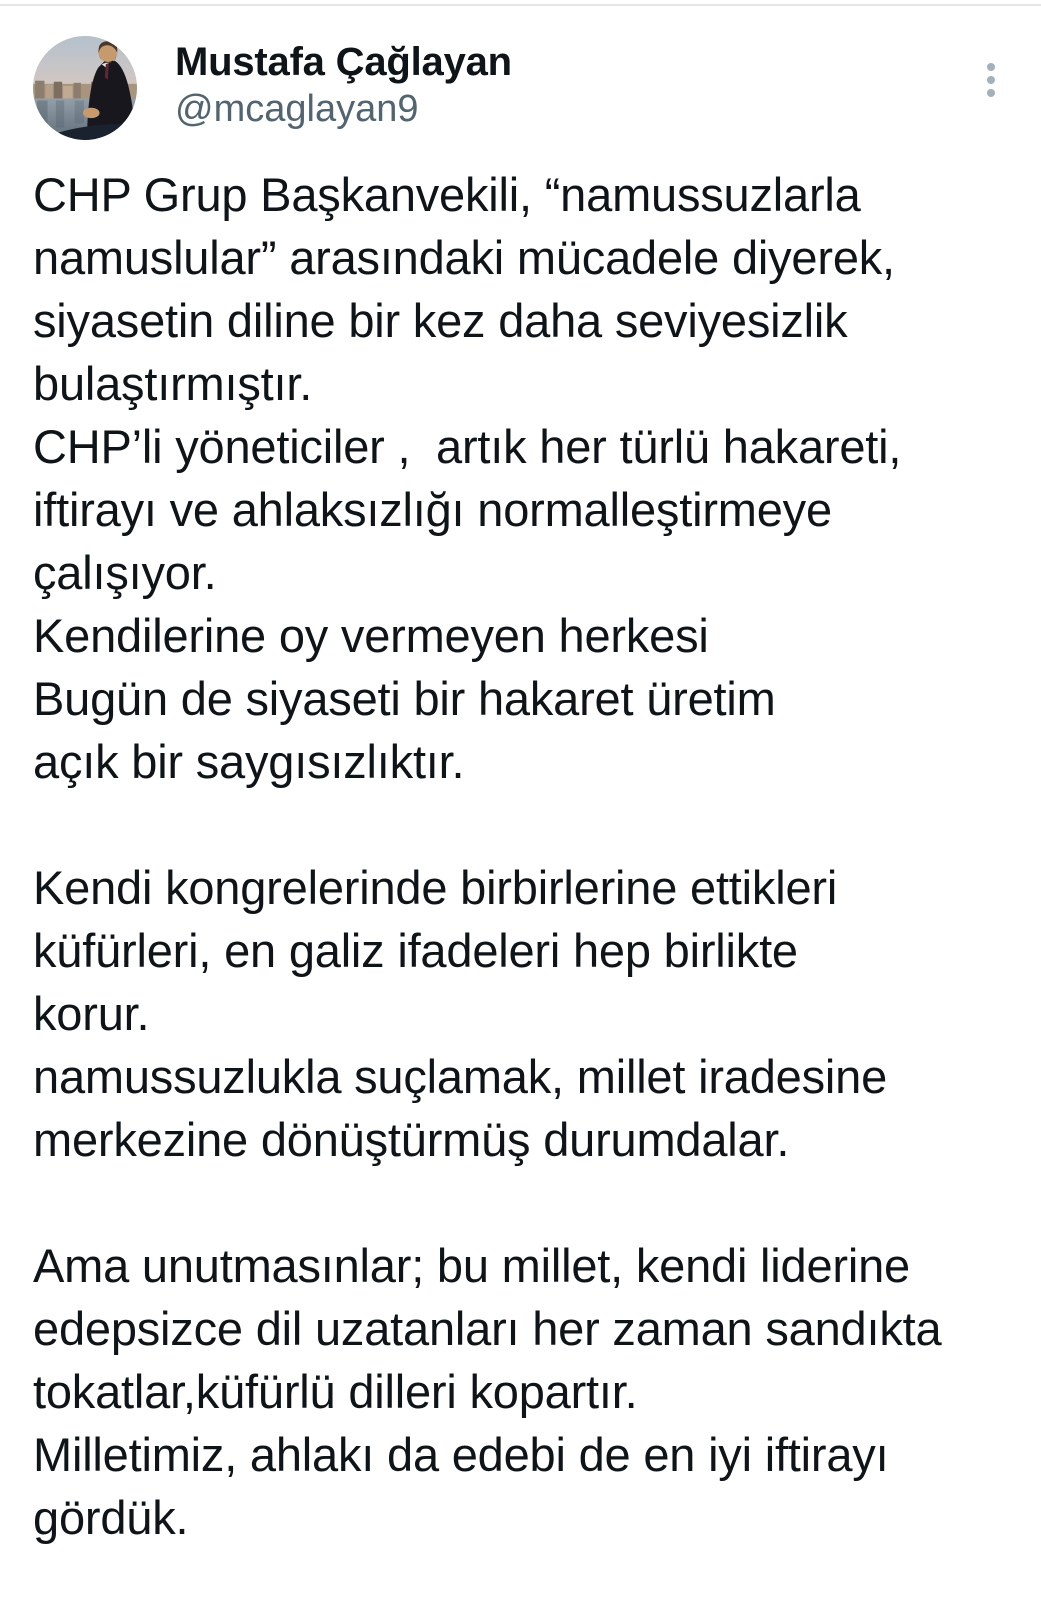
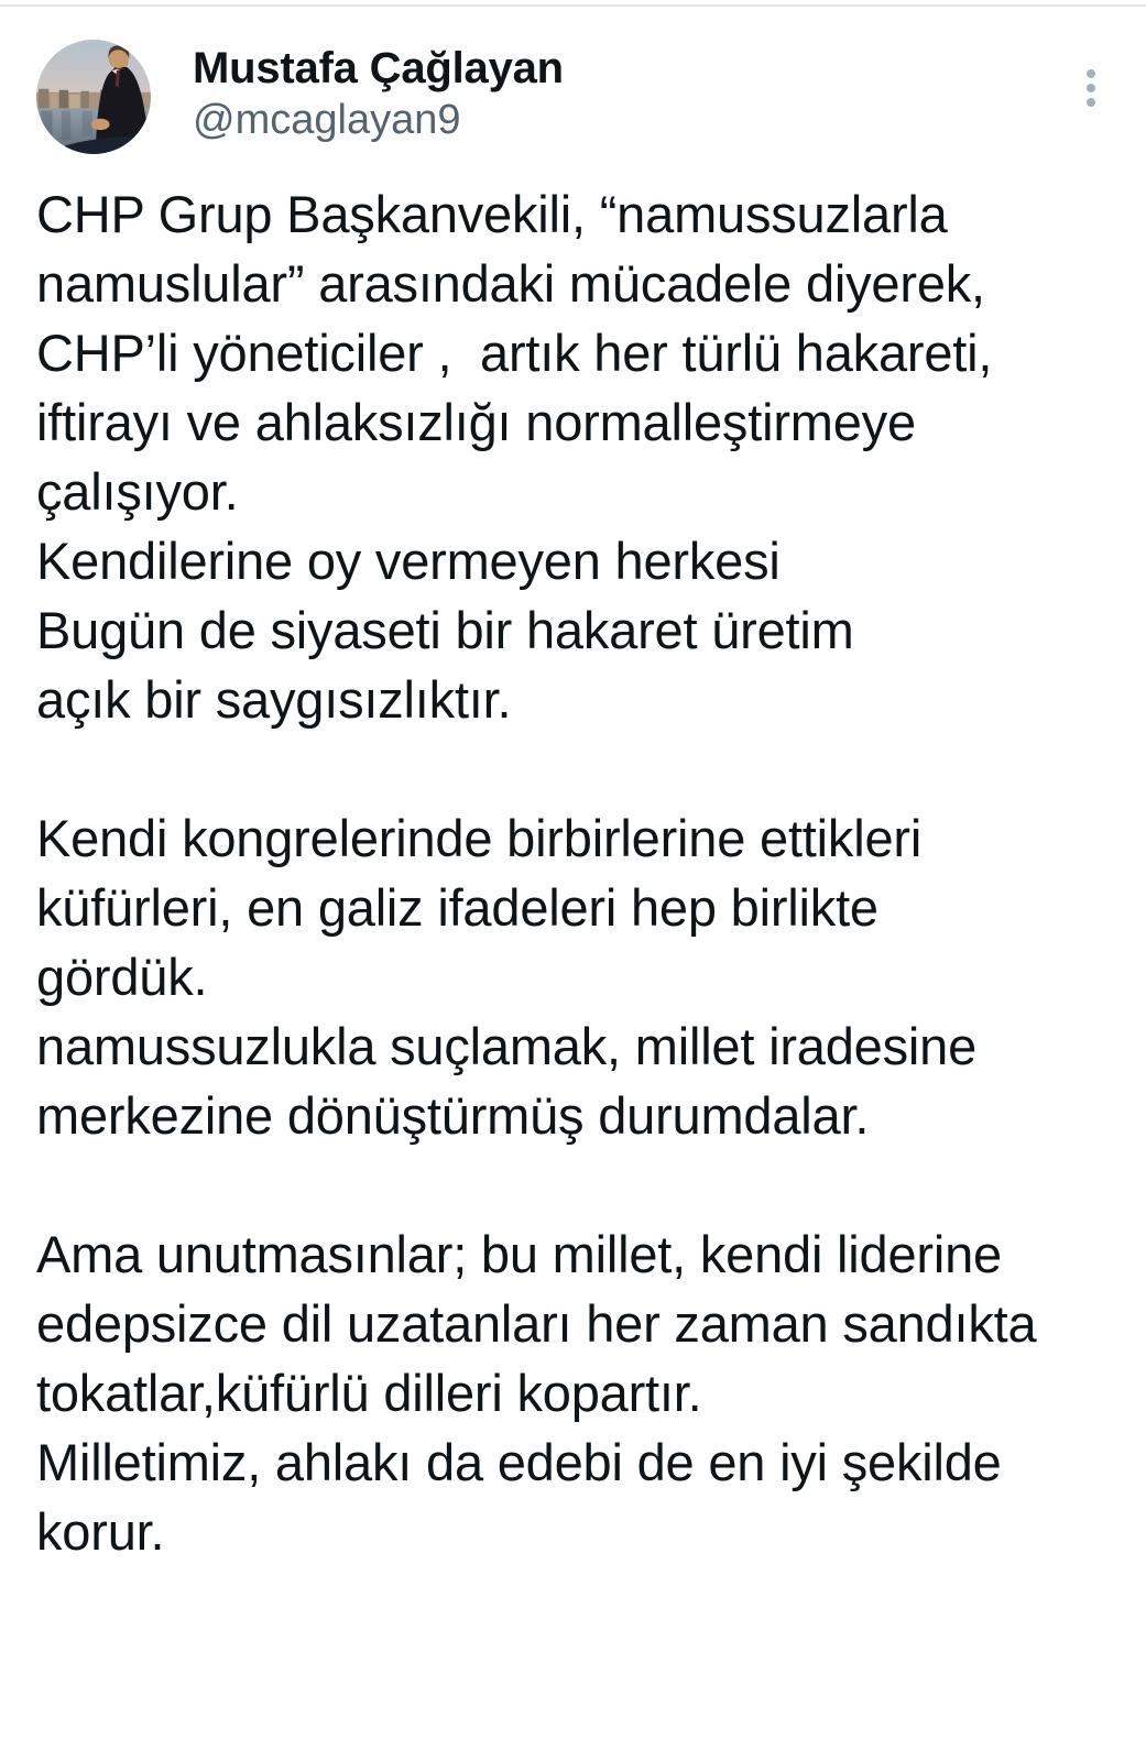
  Mustafa Çağlayan
  @mcaglayan9
  CHP Grup Başkanvekili, “namussuzlarla
  namuslular” arasındaki mücadele diyerek,
- siyasetin diline bir kez daha seviyesizlik
- bulaştırmıştır.
  CHP’li yöneticiler , artık her türlü hakareti,
  iftirayı ve ahlaksızlığı normalleştirmeye
  çalışıyor.
  Kendilerine oy vermeyen herkesi
  Bugün de siyaseti bir hakaret üretim
  açık bir saygısızlıktır.
  Kendi kongrelerinde birbirlerine ettikleri
  küfürleri, en galiz ifadeleri hep birlikte
- korur.
+ gördük.
  namussuzlukla suçlamak, millet iradesine
  merkezine dönüştürmüş durumdalar.
  Ama unutmasınlar; bu millet, kendi liderine
  edepsizce dil uzatanları her zaman sandıkta
  tokatlar,küfürlü dilleri kopartır.
- Milletimiz, ahlakı da edebi de en iyi iftirayı
+ Milletimiz, ahlakı da edebi de en iyi şekilde
- gördük.
+ korur.
